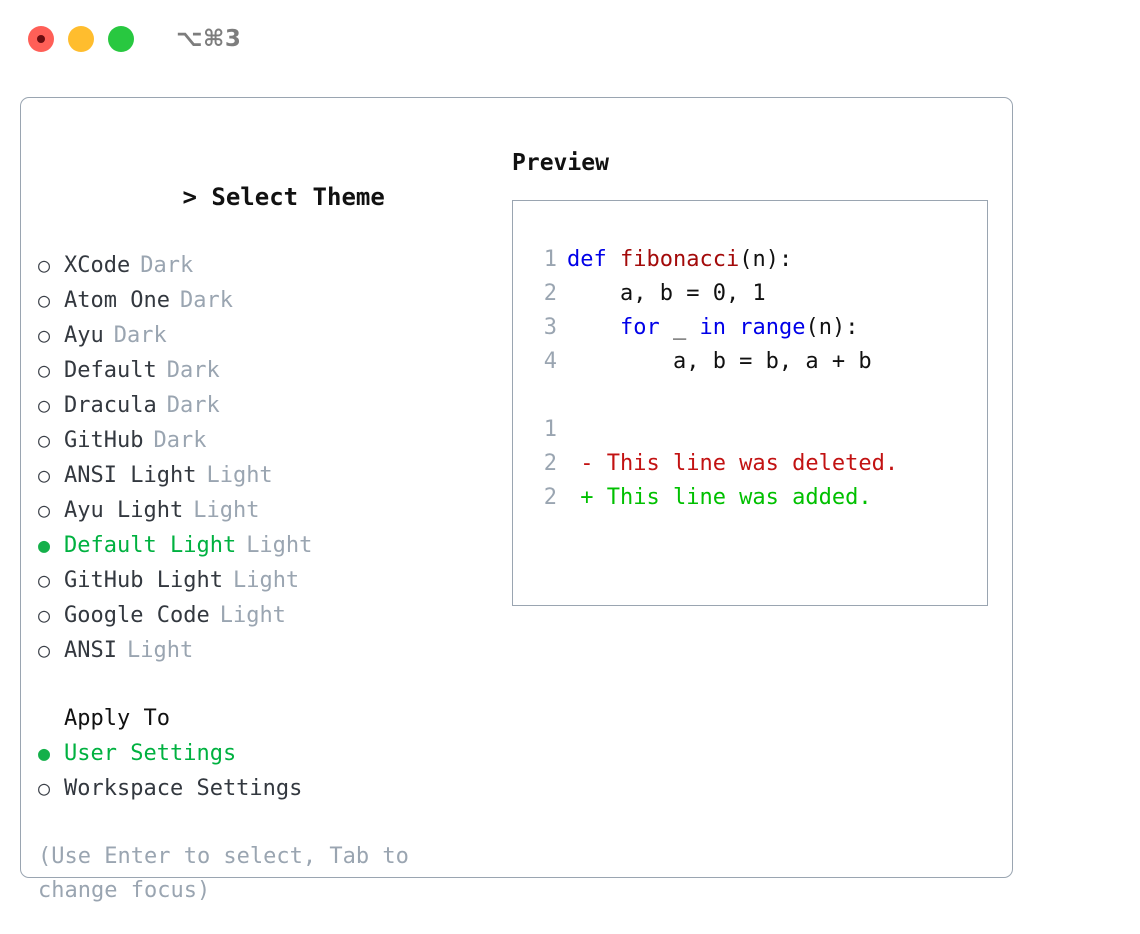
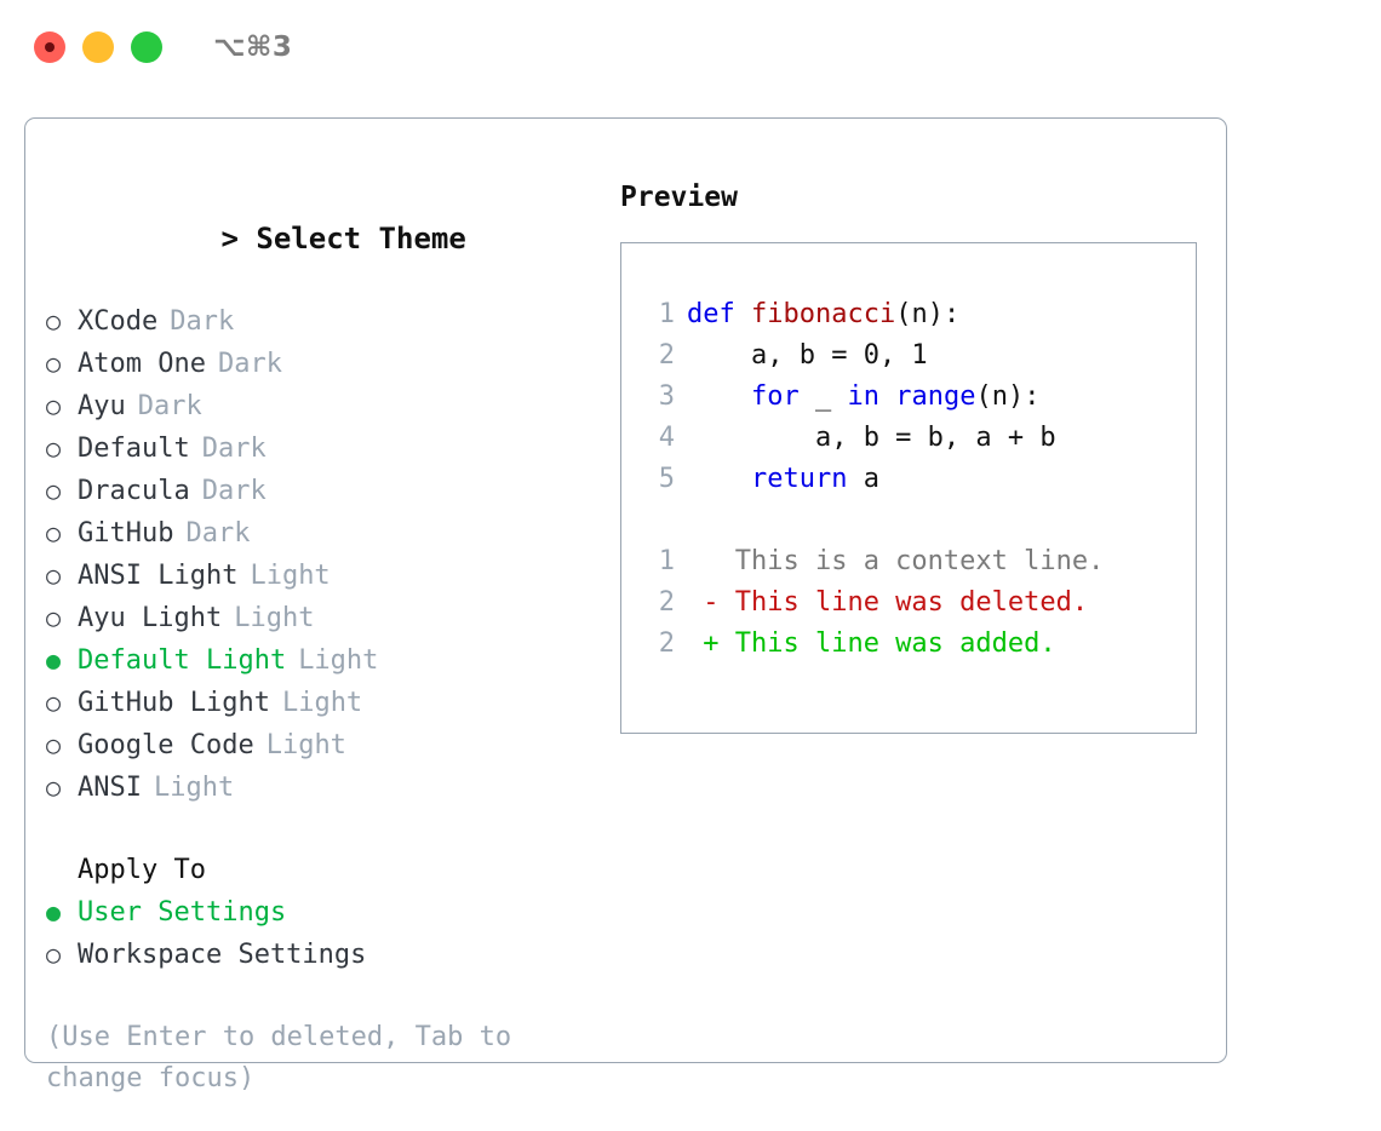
  ⌥⌘3
  > Select Theme
  ○
  XCode
  Dark
  ○
  Atom One
  Dark
  ○
  Ayu
  Dark
  ○
  Default
  Dark
  ○
  Dracula
  Dark
  ○
  GitHub
  Dark
  ○
  ANSI Light
  Light
  ○
  Ayu Light
  Light
  ●
  Default Light
  Light
  ○
  GitHub Light
  Light
  ○
  Google Code
  Light
  ○
  ANSI
  Light
  Apply To
  ●
  User Settings
  ○
  Workspace Settings
- (Use Enter to select, Tab to change focus)
+ (Use Enter to deleted, Tab to change focus)
  Preview
  1
  def fibonacci(n):
  2
  a, b = 0, 1
  3
  for _ in range(n):
  4
  a, b = b, a + b
+ 5
+ return a
  1
+ This is a context line.
  2
  - This line was deleted.
  2
  + This line was added.
